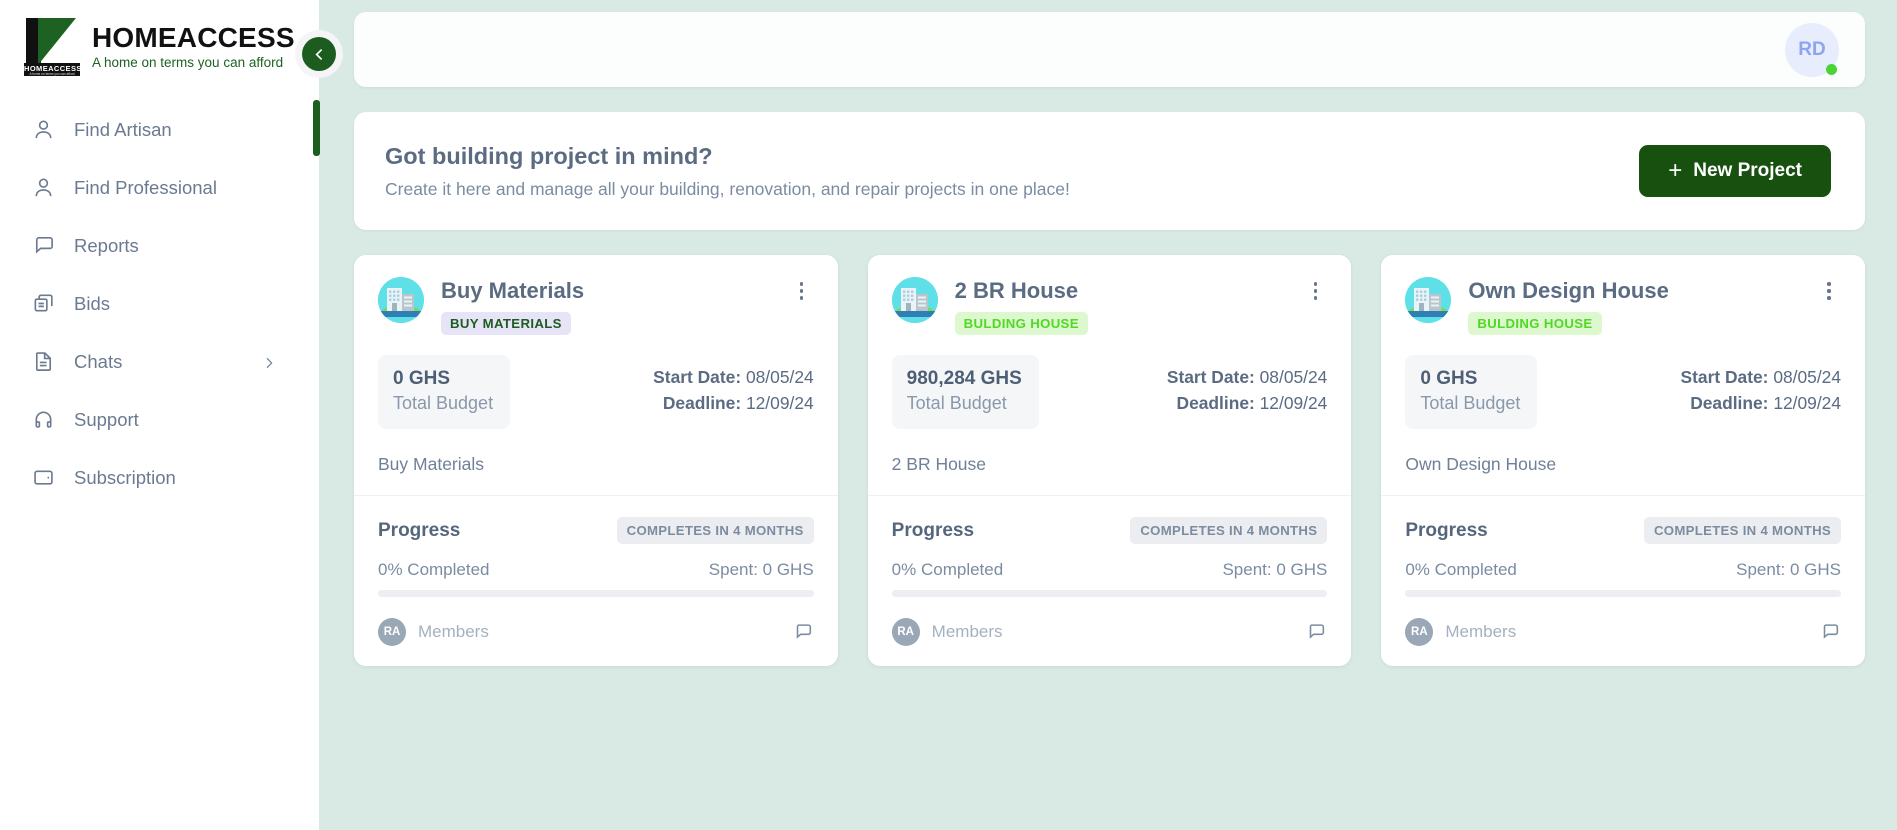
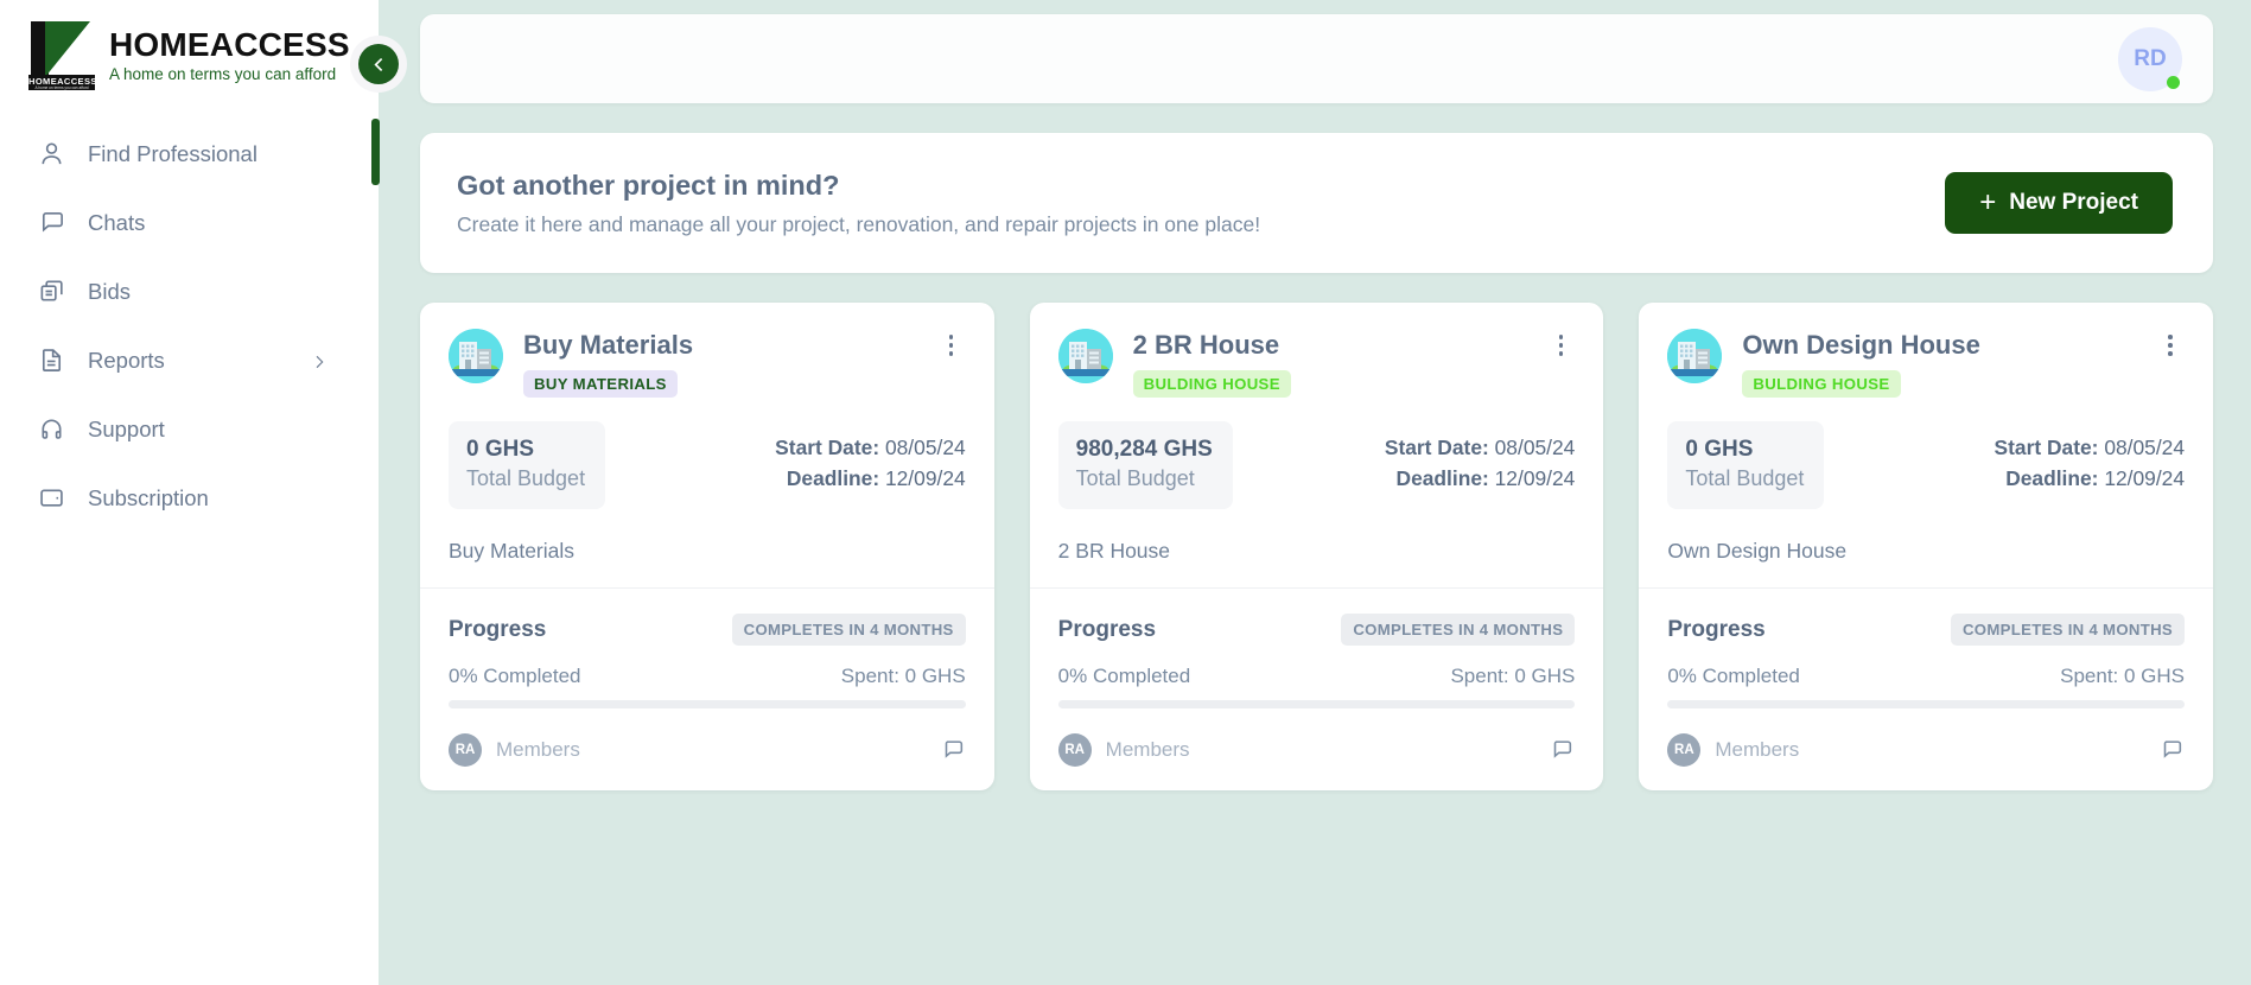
  HOMEACCESS
  HOMEACCESS
  A home on terms you can afford
- Find Artisan
  Find Professional
- Reports
+ Chats
  Bids
- Chats
+ Reports
  Support
  Subscription
  RD
- Got building project in mind?
+ Got another project in mind?
- Create it here and manage all your building, renovation, and repair projects in one place!
+ Create it here and manage all your project, renovation, and repair projects in one place!
  +
  New Project
  Buy Materials
  BUY MATERIALS
  0 GHS
  Total Budget
  Start Date: 08/05/24
  Deadline: 12/09/24
  Buy Materials
  Progress
  COMPLETES IN 4 MONTHS
  0% Completed
  Spent: 0 GHS
  RA
  Members
  2 BR House
  BULDING HOUSE
  980,284 GHS
  Total Budget
  Start Date: 08/05/24
  Deadline: 12/09/24
  2 BR House
  Progress
  COMPLETES IN 4 MONTHS
  0% Completed
  Spent: 0 GHS
  RA
  Members
  Own Design House
  BULDING HOUSE
  0 GHS
  Total Budget
  Start Date: 08/05/24
  Deadline: 12/09/24
  Own Design House
  Progress
  COMPLETES IN 4 MONTHS
  0% Completed
  Spent: 0 GHS
  RA
  Members
